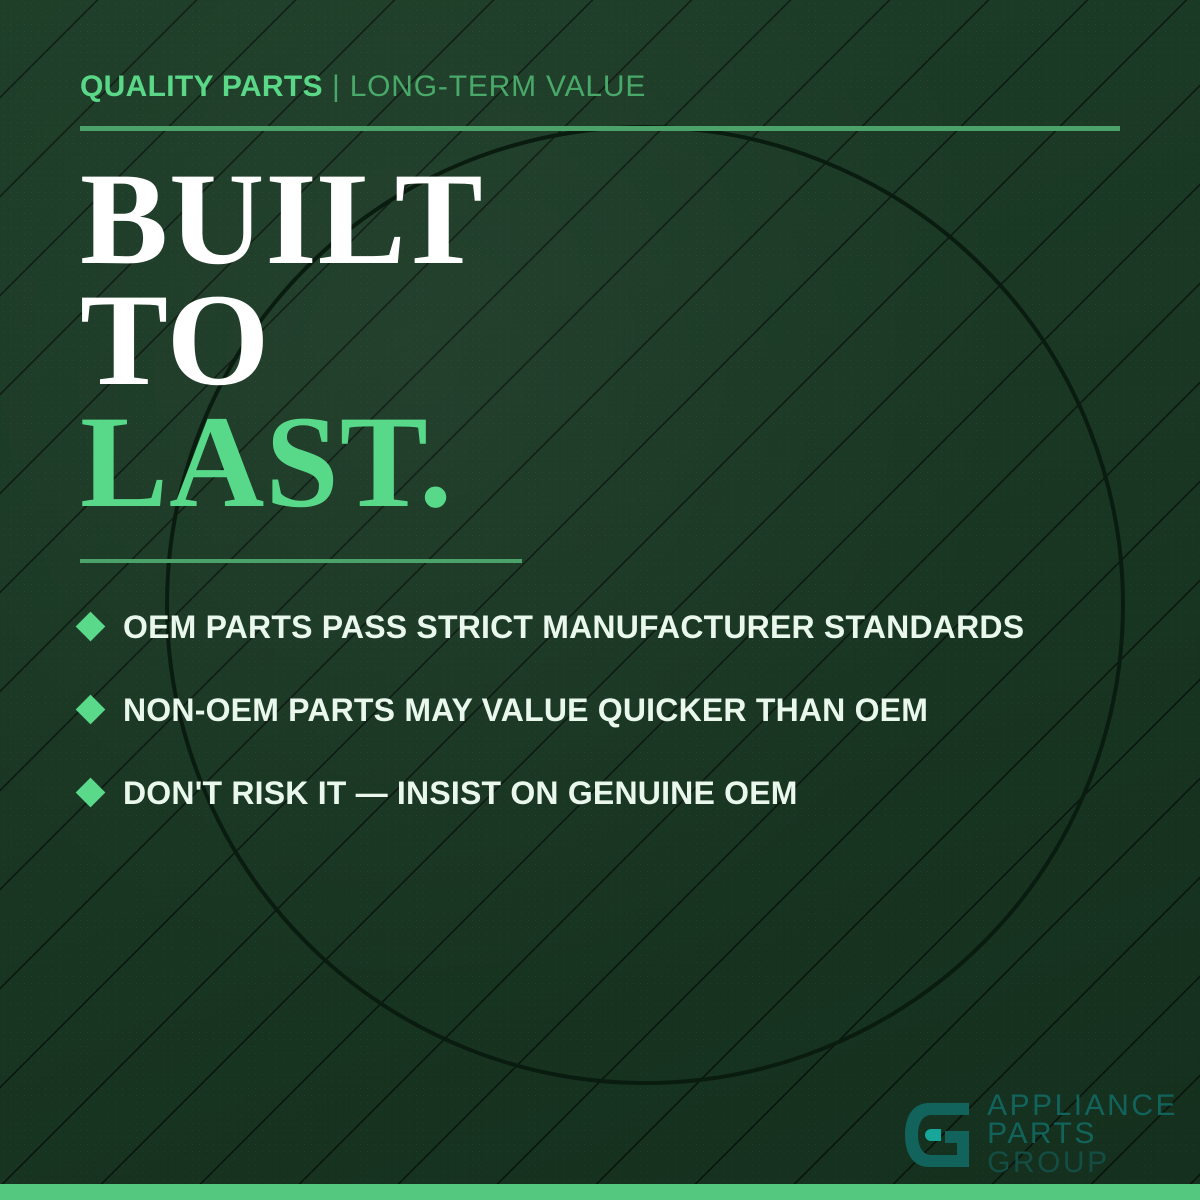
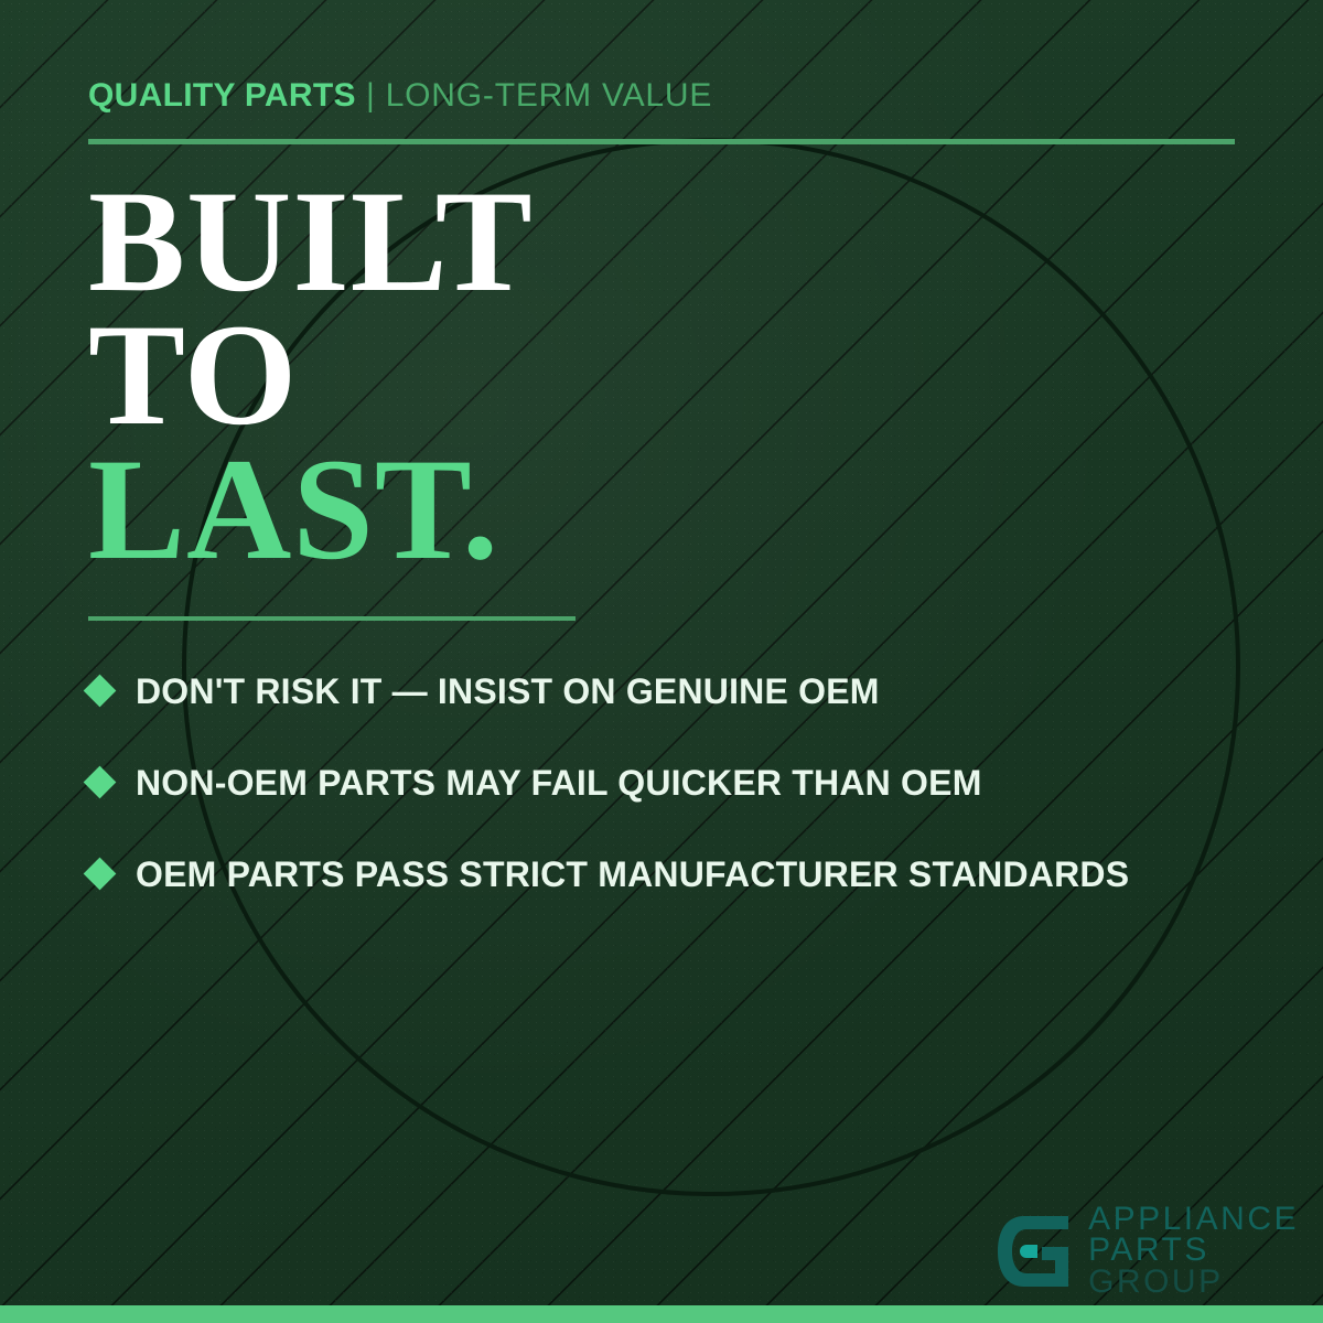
  QUALITY PARTS | LONG-TERM VALUE
  BUILT
  TO
  LAST.
- OEM PARTS PASS STRICT MANUFACTURER STANDARDS
+ DON'T RISK IT — INSIST ON GENUINE OEM
- NON-OEM PARTS MAY VALUE QUICKER THAN OEM
+ NON-OEM PARTS MAY FAIL QUICKER THAN OEM
- DON'T RISK IT — INSIST ON GENUINE OEM
+ OEM PARTS PASS STRICT MANUFACTURER STANDARDS
  APPLIANCE
  PARTS
  GROUP
